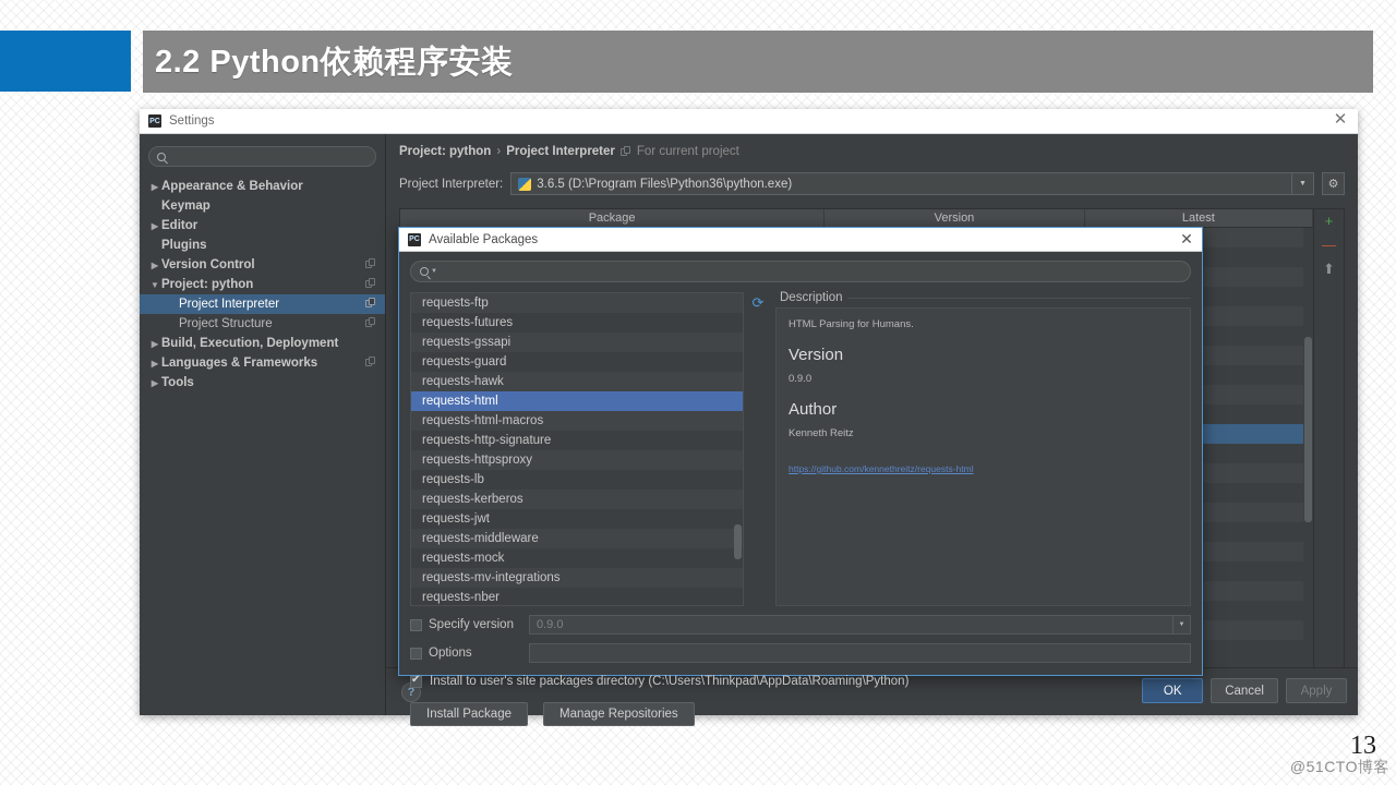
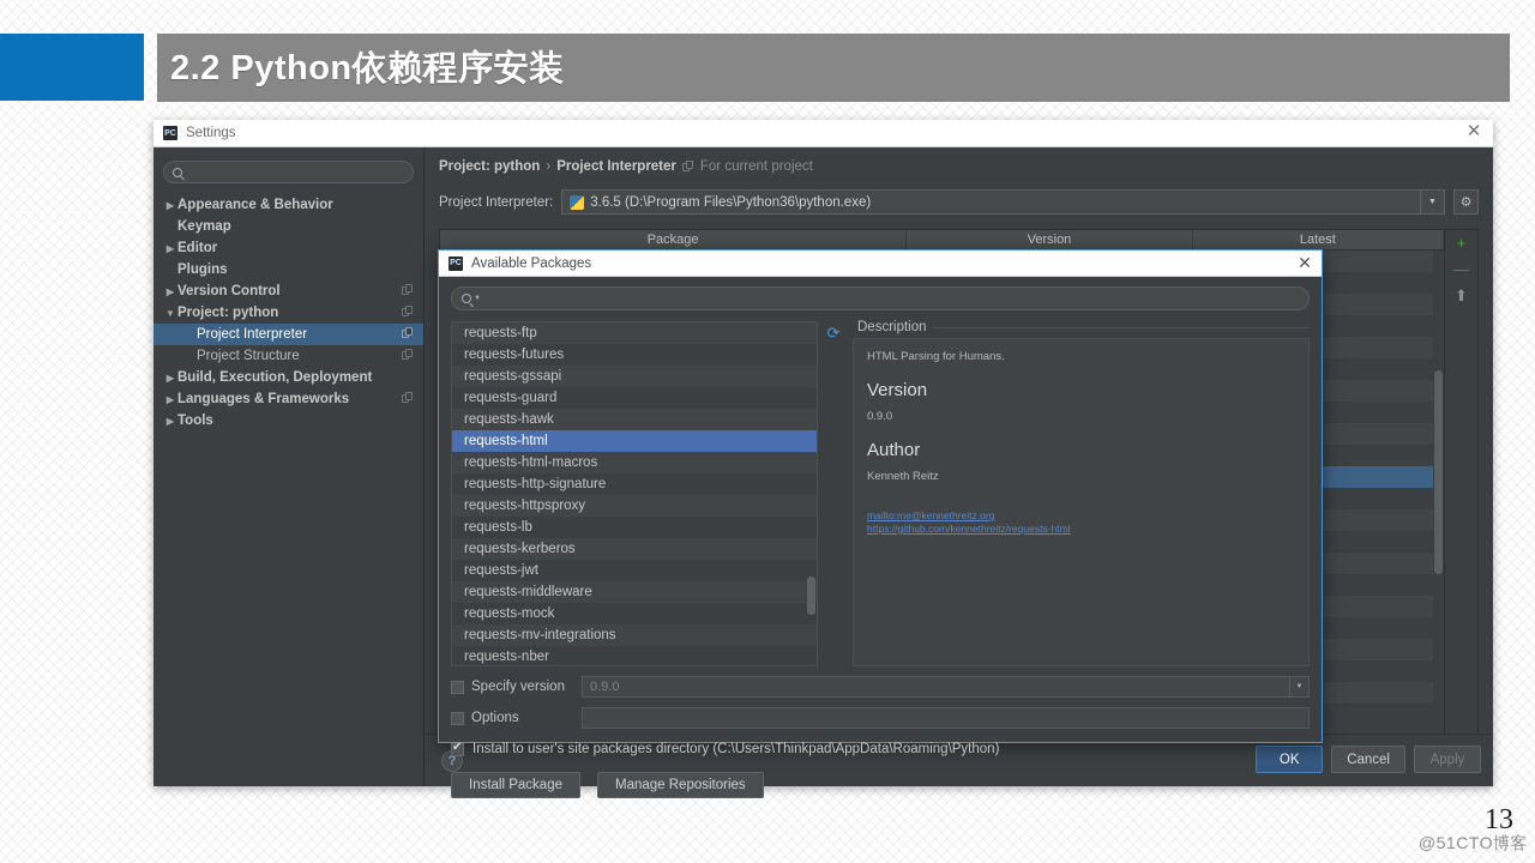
  2.2 Python依赖程序安装
  13
  @51CTO博客
  Settings
  ✕
  ▶
  Appearance & Behavior
  Keymap
  ▶
  Editor
  Plugins
  ▶
  Version Control
  ▼
  Project: python
  Project Interpreter
  Project Structure
  ▶
  Build, Execution, Deployment
  ▶
  Languages & Frameworks
  ▶
  Tools
  Project: python
  ›
  Project Interpreter
  For current project
  Project Interpreter:
  3.6.5 (D:\Program Files\Python36\python.exe)
  ⚙
  Package
  Version
  Latest
  +
  —
  ⬆
  ?
  OK
  Cancel
  Apply
  Available Packages
  ✕
  requests-ftp
  requests-futures
  requests-gssapi
  requests-guard
  requests-hawk
  requests-html
  requests-html-macros
  requests-http-signature
  requests-httpsproxy
  requests-lb
  requests-kerberos
  requests-jwt
  requests-middleware
  requests-mock
  requests-mv-integrations
  requests-nber
  ⟳
  Description
  HTML Parsing for Humans.
  Version
  0.9.0
  Author
  Kenneth Reitz
+ mailto:me@kennethreitz.org
  https://github.com/kennethreitz/requests-html
  Specify version
  0.9.0
  Options
  Install to user's site packages directory (C:\Users\Thinkpad\AppData\Roaming\Python)
  Install Package
  Manage Repositories
